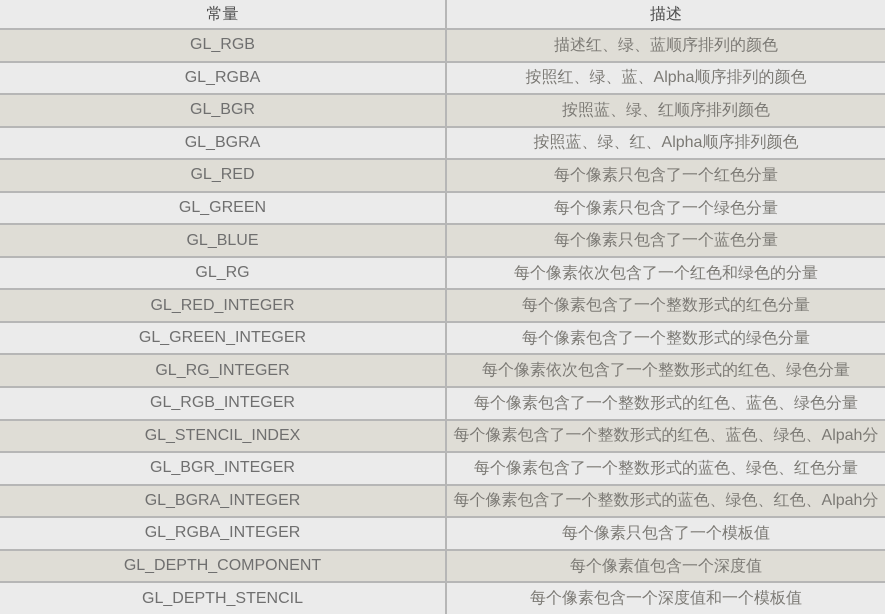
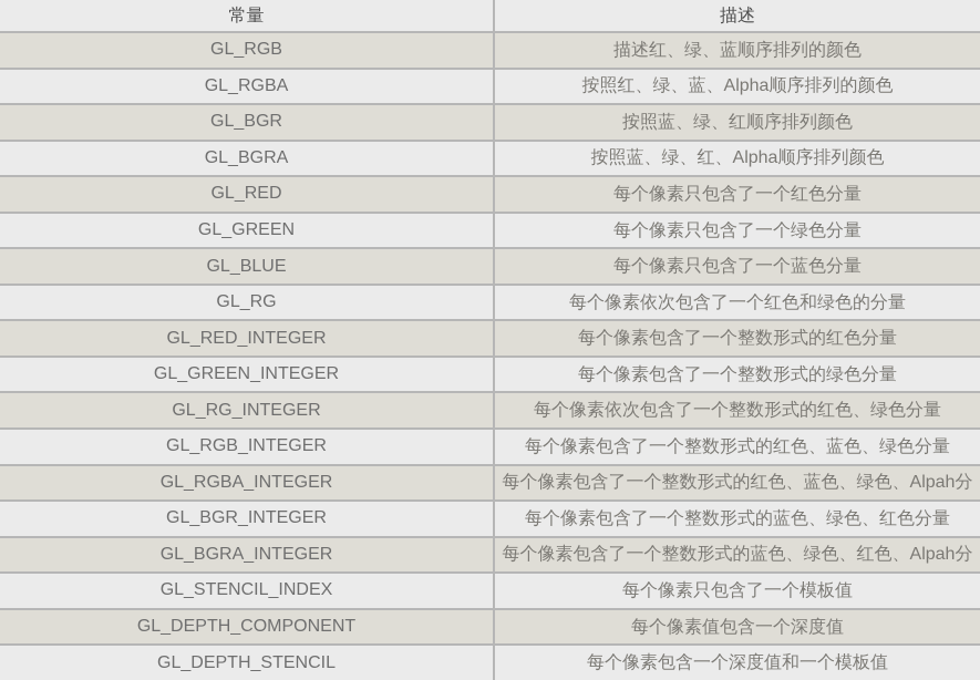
  常量	描述
  GL_RGB	描述红、绿、蓝顺序排列的颜色
  GL_RGBA	按照红、绿、蓝、Alpha顺序排列的颜色
  GL_BGR	按照蓝、绿、红顺序排列颜色
  GL_BGRA	按照蓝、绿、红、Alpha顺序排列颜色
  GL_RED	每个像素只包含了一个红色分量
  GL_GREEN	每个像素只包含了一个绿色分量
  GL_BLUE	每个像素只包含了一个蓝色分量
  GL_RG	每个像素依次包含了一个红色和绿色的分量
  GL_RED_INTEGER	每个像素包含了一个整数形式的红色分量
  GL_GREEN_INTEGER	每个像素包含了一个整数形式的绿色分量
  GL_RG_INTEGER	每个像素依次包含了一个整数形式的红色、绿色分量
  GL_RGB_INTEGER	每个像素包含了一个整数形式的红色、蓝色、绿色分量
- GL_STENCIL_INDEX	每个像素包含了一个整数形式的红色、蓝色、绿色、Alpah分
+ GL_RGBA_INTEGER	每个像素包含了一个整数形式的红色、蓝色、绿色、Alpah分
  GL_BGR_INTEGER	每个像素包含了一个整数形式的蓝色、绿色、红色分量
  GL_BGRA_INTEGER	每个像素包含了一个整数形式的蓝色、绿色、红色、Alpah分
- GL_RGBA_INTEGER	每个像素只包含了一个模板值
+ GL_STENCIL_INDEX	每个像素只包含了一个模板值
  GL_DEPTH_COMPONENT	每个像素值包含一个深度值
  GL_DEPTH_STENCIL	每个像素包含一个深度值和一个模板值
